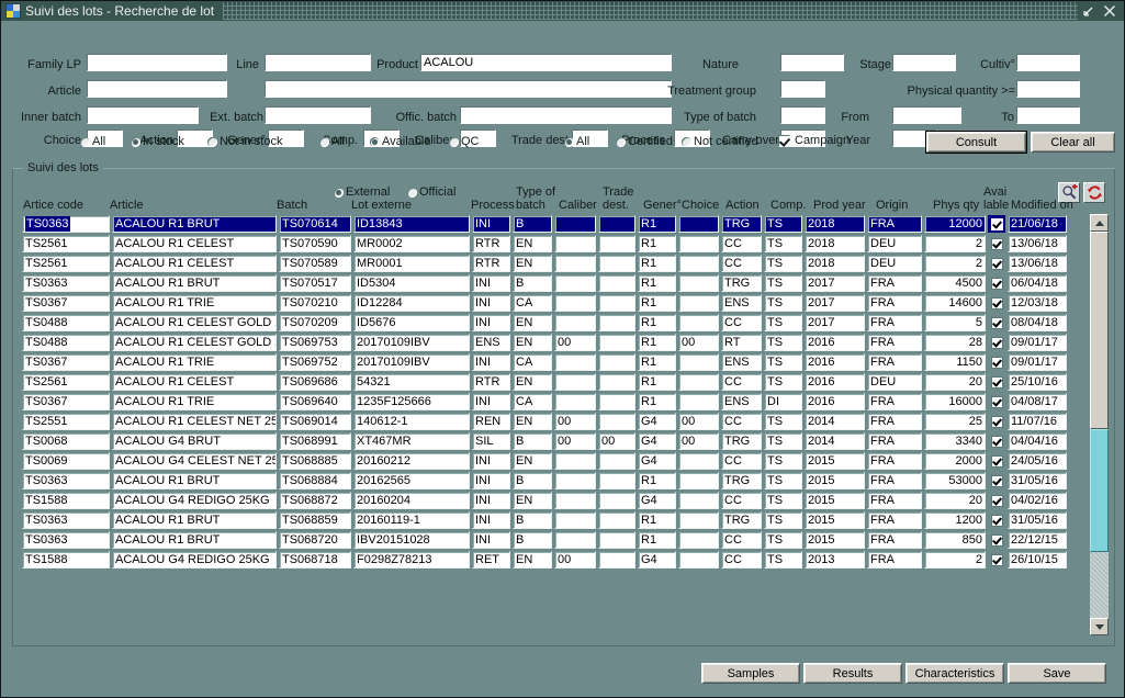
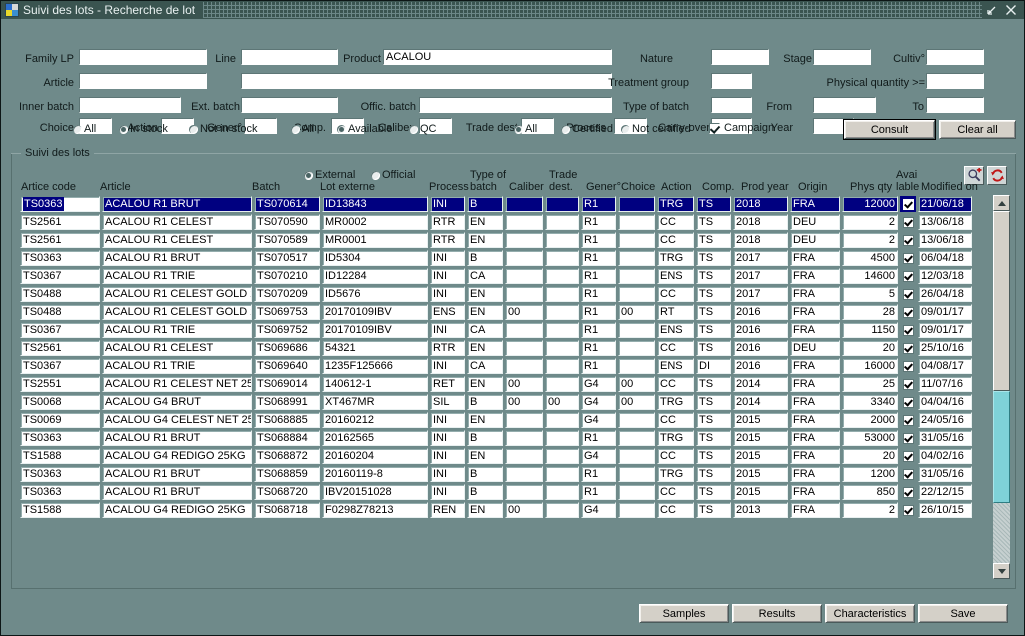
  Suivi des lots - Recherche de lot
  Family LP
  Line
  Product
  ACALOU
  Nature
  Stage
  Cultiv°
  Article
  Treatment group
  Physical quantity >=
  Inner batch
  Ext. batch
  Offic. batch
  Type of batch
  From
  To
  Choice
  Action
  Gener°
  omp.
  Calibe
  Trade des
  rocess
  Carry-ove
  Year
  All
  In stock
  Not in stock
  All
  Available
  QC
  All
  Certified
  Not certified
  Campaign
  Consult
  Clear all
  Suivi des lots
  External
  Official
  Artice code
  Article
  Batch
  Lot externe
  Process
  Type of
  batch
  Caliber
  Trade
  dest.
  Gener°
  Choice
  Action
  Comp.
  Prod year
  Origin
  Phys qty
  Avai
  lable
  Modified on
  TS0363	ACALOU R1 BRUT	TS070614	ID13843	INI	B			R1		TRG	TS	2018	FRA	12000		21/06/18
  TS2561	ACALOU R1 CELEST	TS070590	MR0002	RTR	EN			R1		CC	TS	2018	DEU	2		13/06/18
  TS2561	ACALOU R1 CELEST	TS070589	MR0001	RTR	EN			R1		CC	TS	2018	DEU	2		13/06/18
  TS0363	ACALOU R1 BRUT	TS070517	ID5304	INI	B			R1		TRG	TS	2017	FRA	4500		06/04/18
  TS0367	ACALOU R1 TRIE	TS070210	ID12284	INI	CA			R1		ENS	TS	2017	FRA	14600		12/03/18
- TS0488	ACALOU R1 CELEST GOLD	TS070209	ID5676	INI	EN			R1		CC	TS	2017	FRA	5		08/04/18
+ TS0488	ACALOU R1 CELEST GOLD	TS070209	ID5676	INI	EN			R1		CC	TS	2017	FRA	5		26/04/18
  TS0488	ACALOU R1 CELEST GOLD	TS069753	20170109IBV	ENS	EN	00		R1	00	RT	TS	2016	FRA	28		09/01/17
  TS0367	ACALOU R1 TRIE	TS069752	20170109IBV	INI	CA			R1		ENS	TS	2016	FRA	1150		09/01/17
  TS2561	ACALOU R1 CELEST	TS069686	54321	RTR	EN			R1		CC	TS	2016	DEU	20		25/10/16
  TS0367	ACALOU R1 TRIE	TS069640	1235F125666	INI	CA			R1		ENS	DI	2016	FRA	16000		04/08/17
- TS2551	ACALOU R1 CELEST NET 25	TS069014	140612-1	REN	EN	00		G4	00	CC	TS	2014	FRA	25		11/07/16
+ TS2551	ACALOU R1 CELEST NET 25	TS069014	140612-1	RET	EN	00		G4	00	CC	TS	2014	FRA	25		11/07/16
  TS0068	ACALOU G4 BRUT	TS068991	XT467MR	SIL	B	00	00	G4	00	TRG	TS	2014	FRA	3340		04/04/16
  TS0069	ACALOU G4 CELEST NET 25	TS068885	20160212	INI	EN			G4		CC	TS	2015	FRA	2000		24/05/16
  TS0363	ACALOU R1 BRUT	TS068884	20162565	INI	B			R1		TRG	TS	2015	FRA	53000		31/05/16
  TS1588	ACALOU G4 REDIGO 25KG	TS068872	20160204	INI	EN			G4		CC	TS	2015	FRA	20		04/02/16
- TS0363	ACALOU R1 BRUT	TS068859	20160119-1	INI	B			R1		TRG	TS	2015	FRA	1200		31/05/16
+ TS0363	ACALOU R1 BRUT	TS068859	20160119-8	INI	B			R1		TRG	TS	2015	FRA	1200		31/05/16
  TS0363	ACALOU R1 BRUT	TS068720	IBV20151028	INI	B			R1		CC	TS	2015	FRA	850		22/12/15
- TS1588	ACALOU G4 REDIGO 25KG	TS068718	F0298Z78213	RET	EN	00		G4		CC	TS	2013	FRA	2		26/10/15
+ TS1588	ACALOU G4 REDIGO 25KG	TS068718	F0298Z78213	REN	EN	00		G4		CC	TS	2013	FRA	2		26/10/15
  Samples
  Results
  Characteristics
  Save
